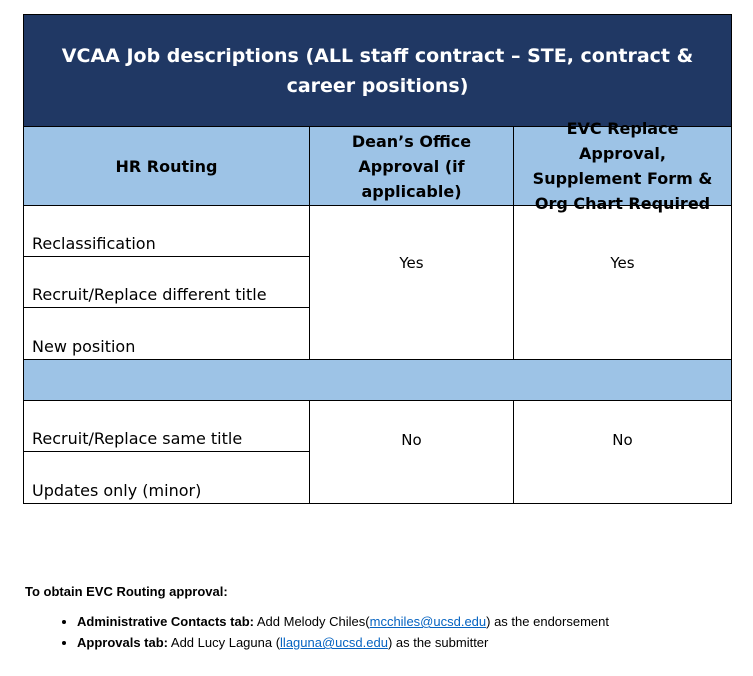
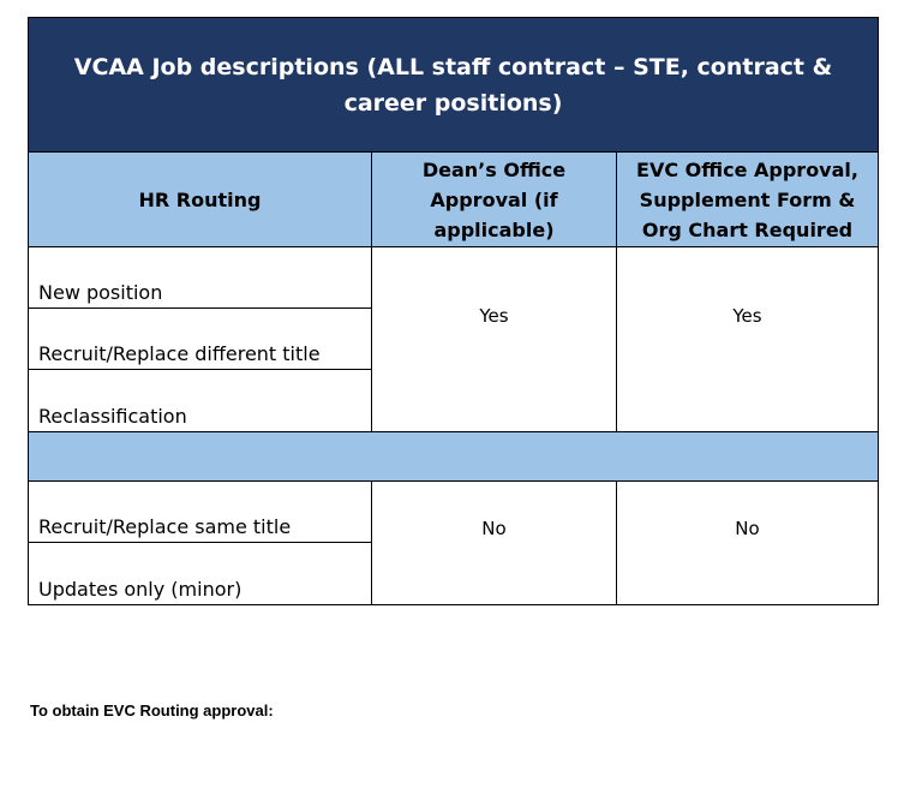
  VCAA Job descriptions (ALL staff contract – STE, contract & career positions)
  HR Routing
  Dean’s Office Approval (if applicable)
- EVC Replace Approval, Supplement Form & Org Chart Required
+ EVC Office Approval, Supplement Form & Org Chart Required
- Reclassification
+ New position
  Recruit/Replace different title
- New position
+ Reclassification
  Yes
  Yes
  Recruit/Replace same title
  Updates only (minor)
  No
  No
  To obtain EVC Routing approval:
- Administrative Contacts tab: Add Melody Chiles(mcchiles@ucsd.edu) as the endorsement
- Approvals tab: Add Lucy Laguna (llaguna@ucsd.edu) as the submitter
